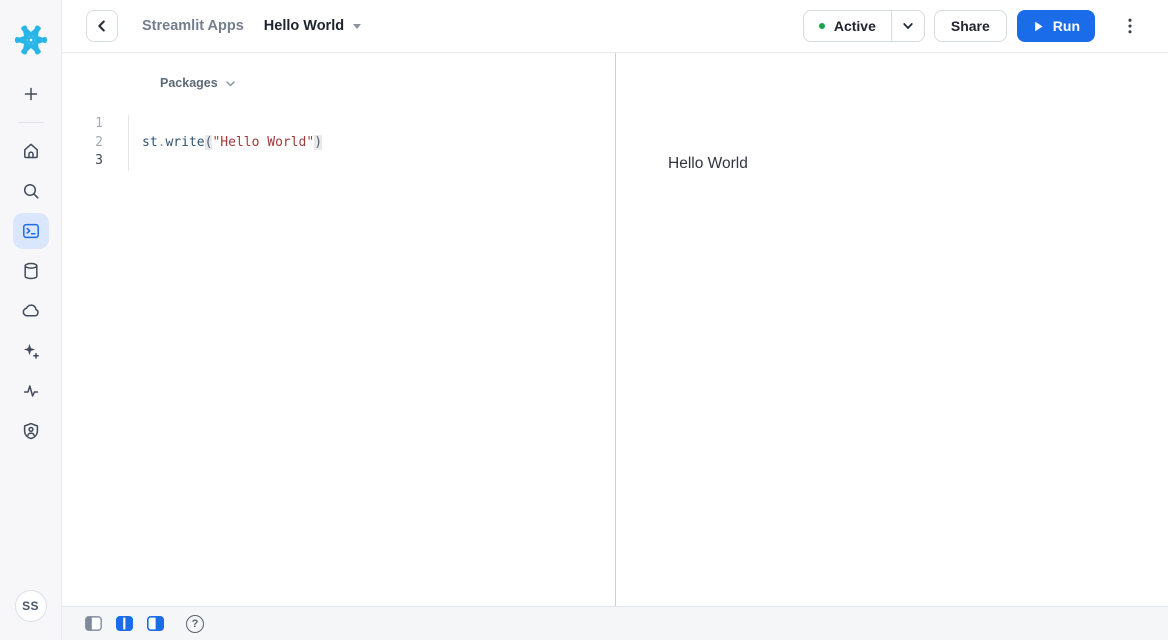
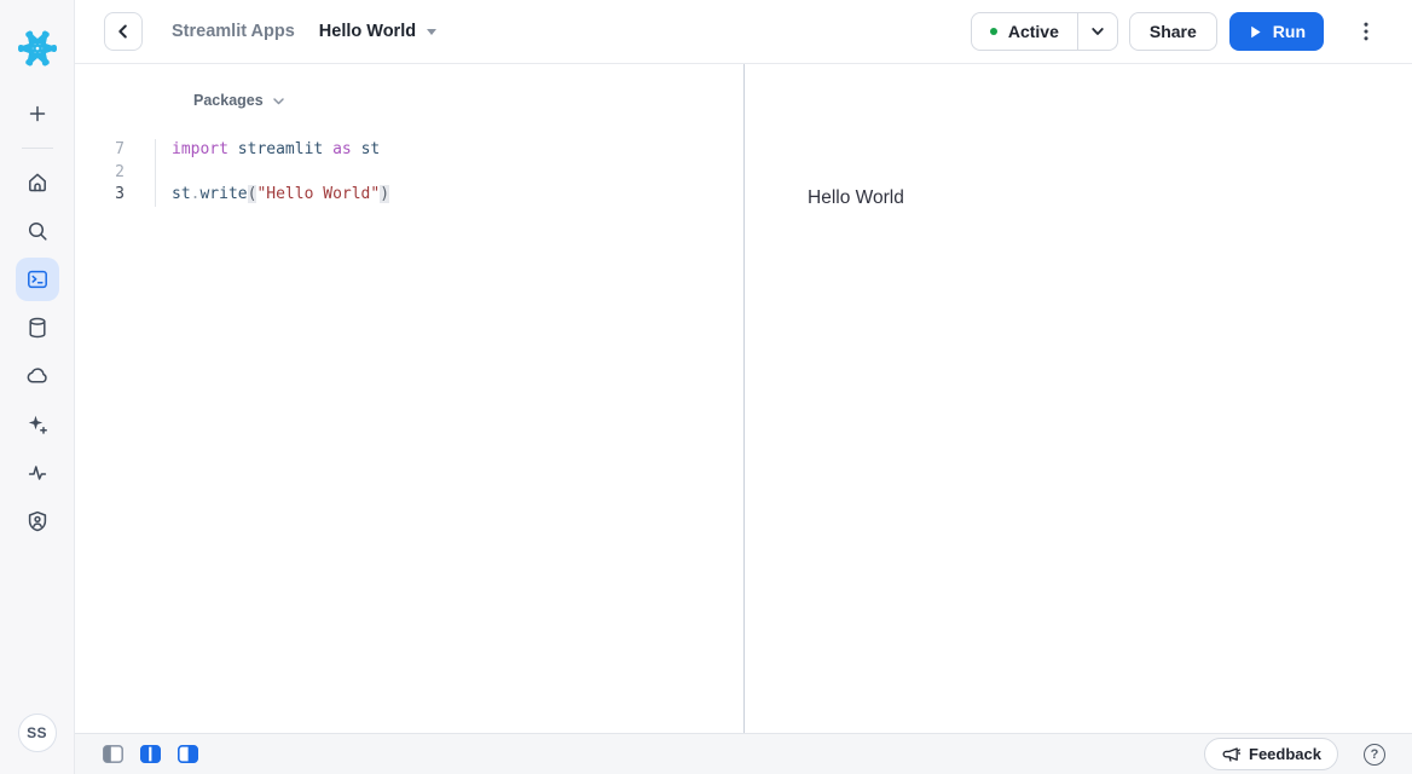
  SS
  Streamlit Apps
  Hello World
  Active
  Share
  Run
  Packages
- 1
+ 7
  2
  3
+ import streamlit as st
  st.write("Hello World")
  Hello World
+ Feedback
  ?
